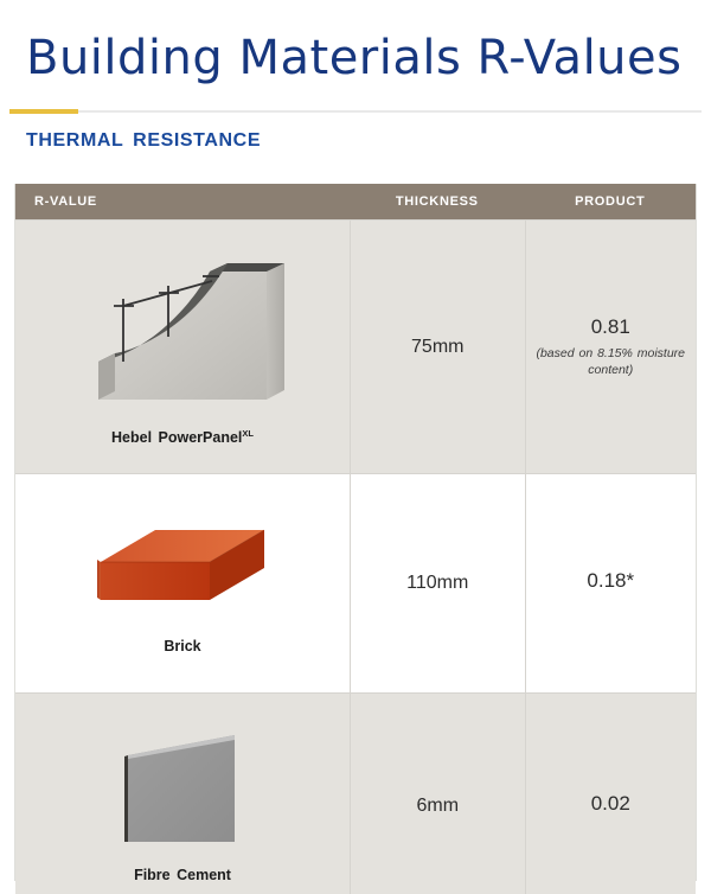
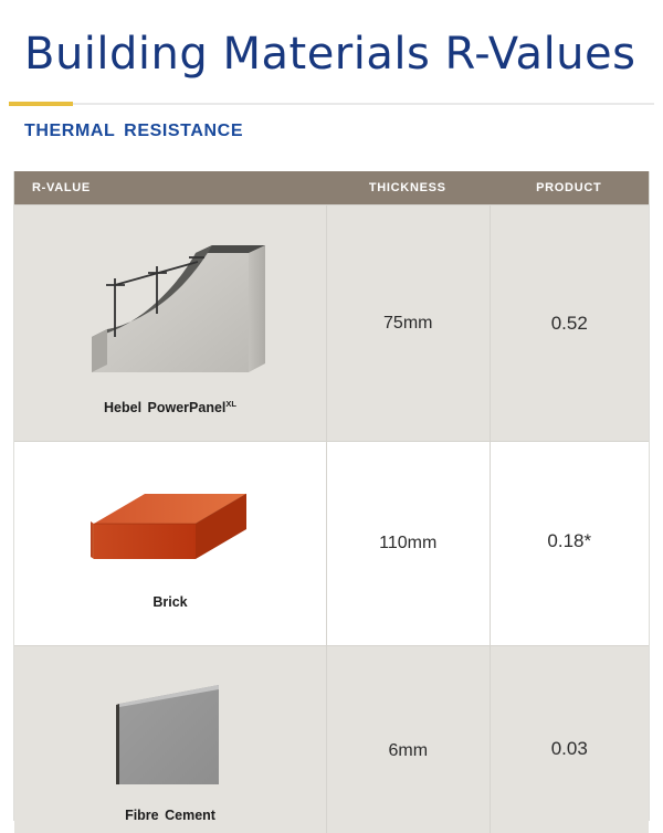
  Building Materials R-Values
  THERMAL RESISTANCE
  R-VALUE
  THICKNESS
  PRODUCT
  Hebel PowerPanelXL
  75mm
- 0.81
+ 0.52
- (based on 8.15% moisture content)
  Brick
  110mm
  0.18*
  Fibre Cement
  6mm
- 0.02
+ 0.03
